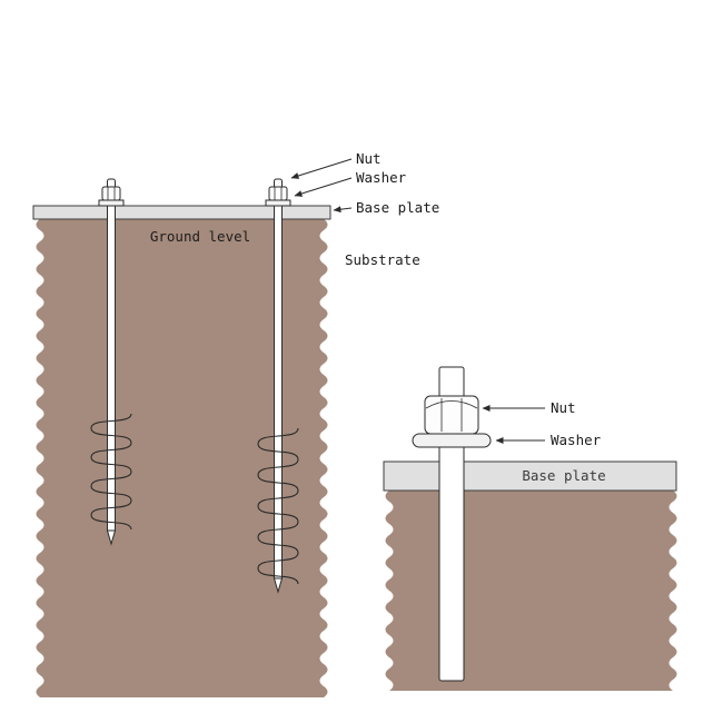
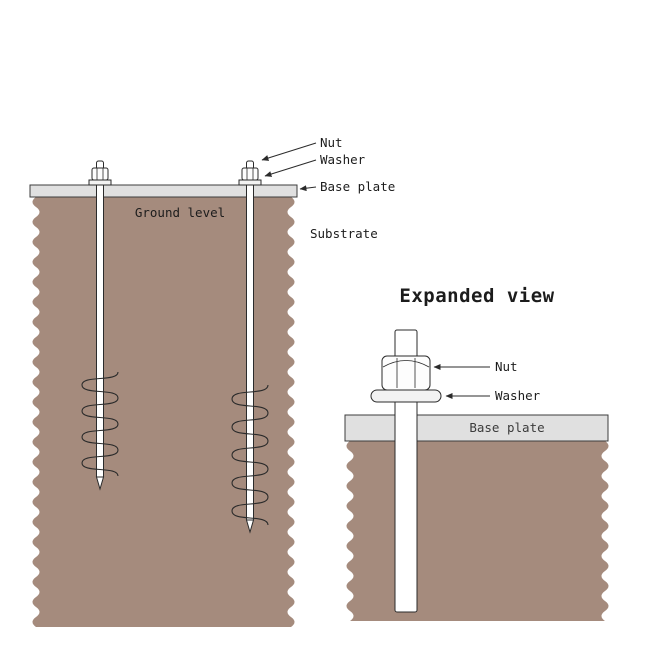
  Ground level
  Substrate
  Nut
  Washer
  Base plate
+ Expanded view
  Base plate
  Nut
  Washer
